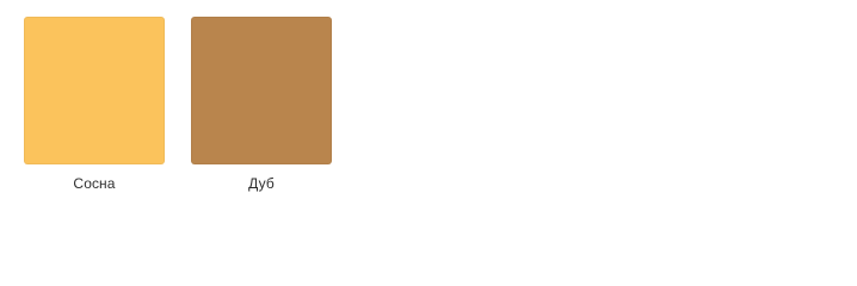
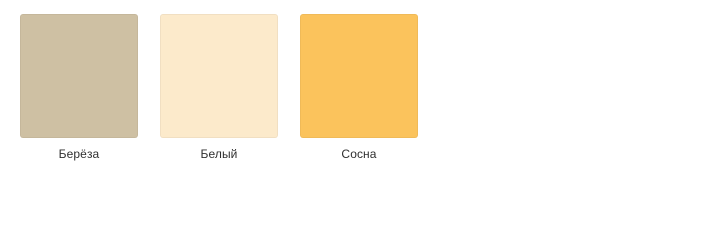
+ Берёза
+ Белый
  Сосна
- Дуб
